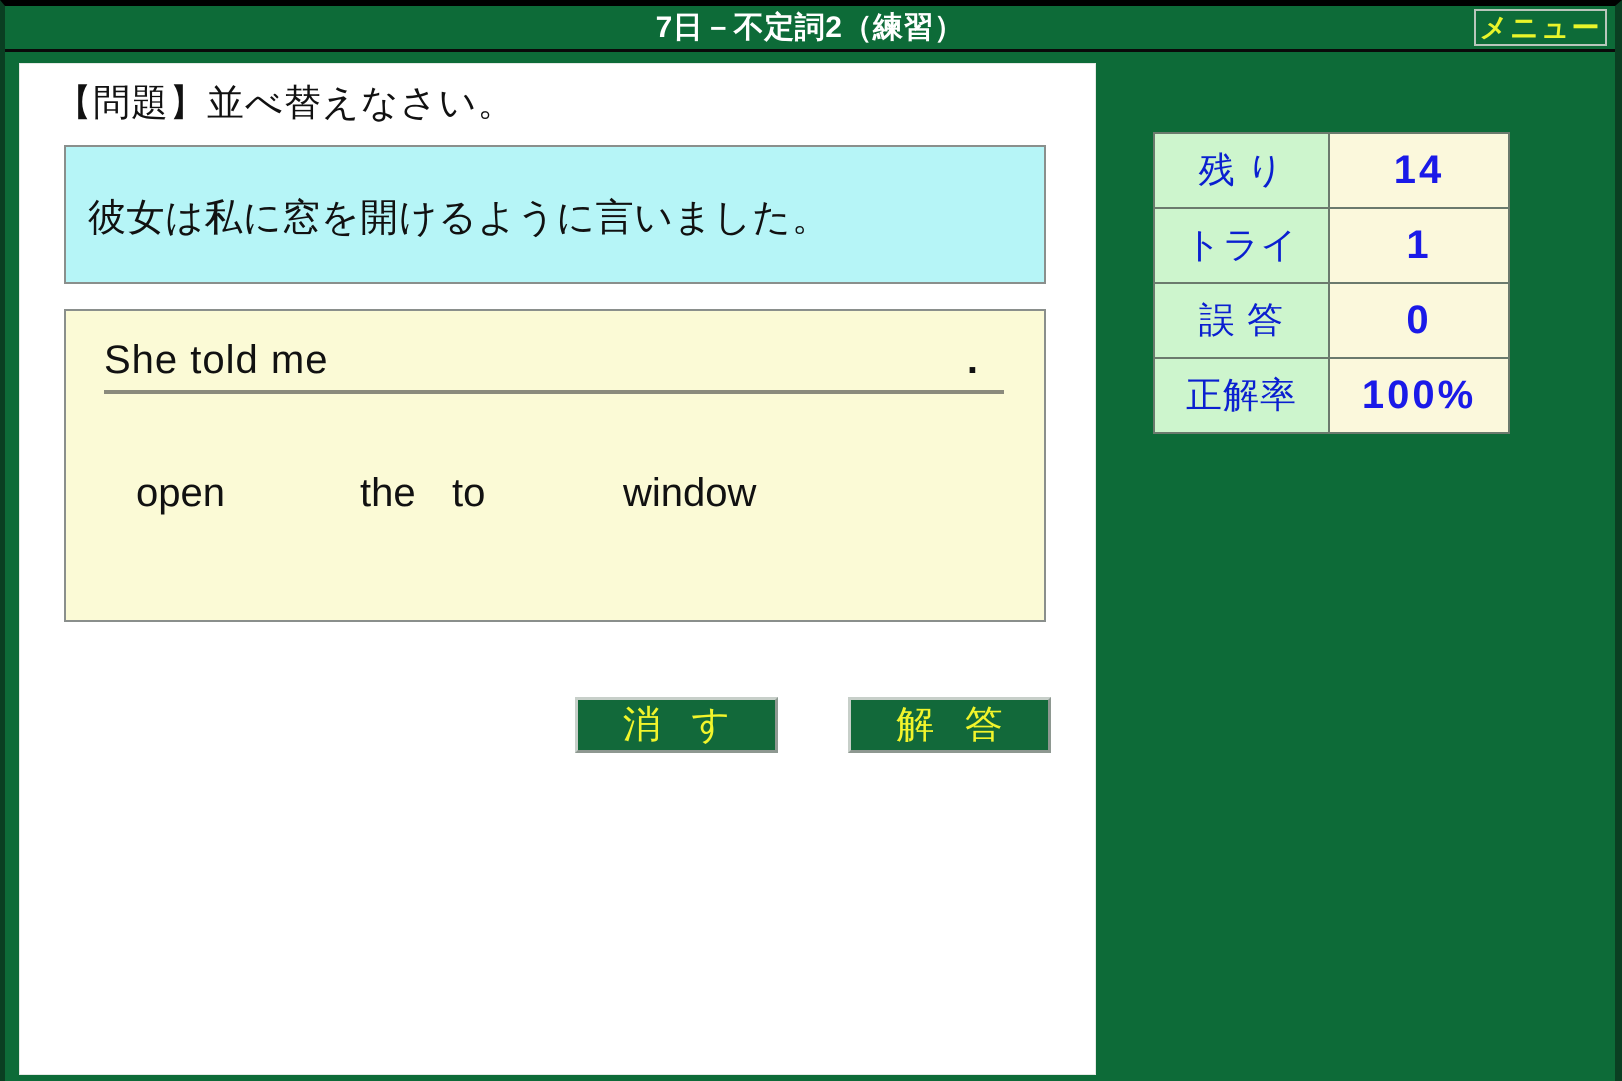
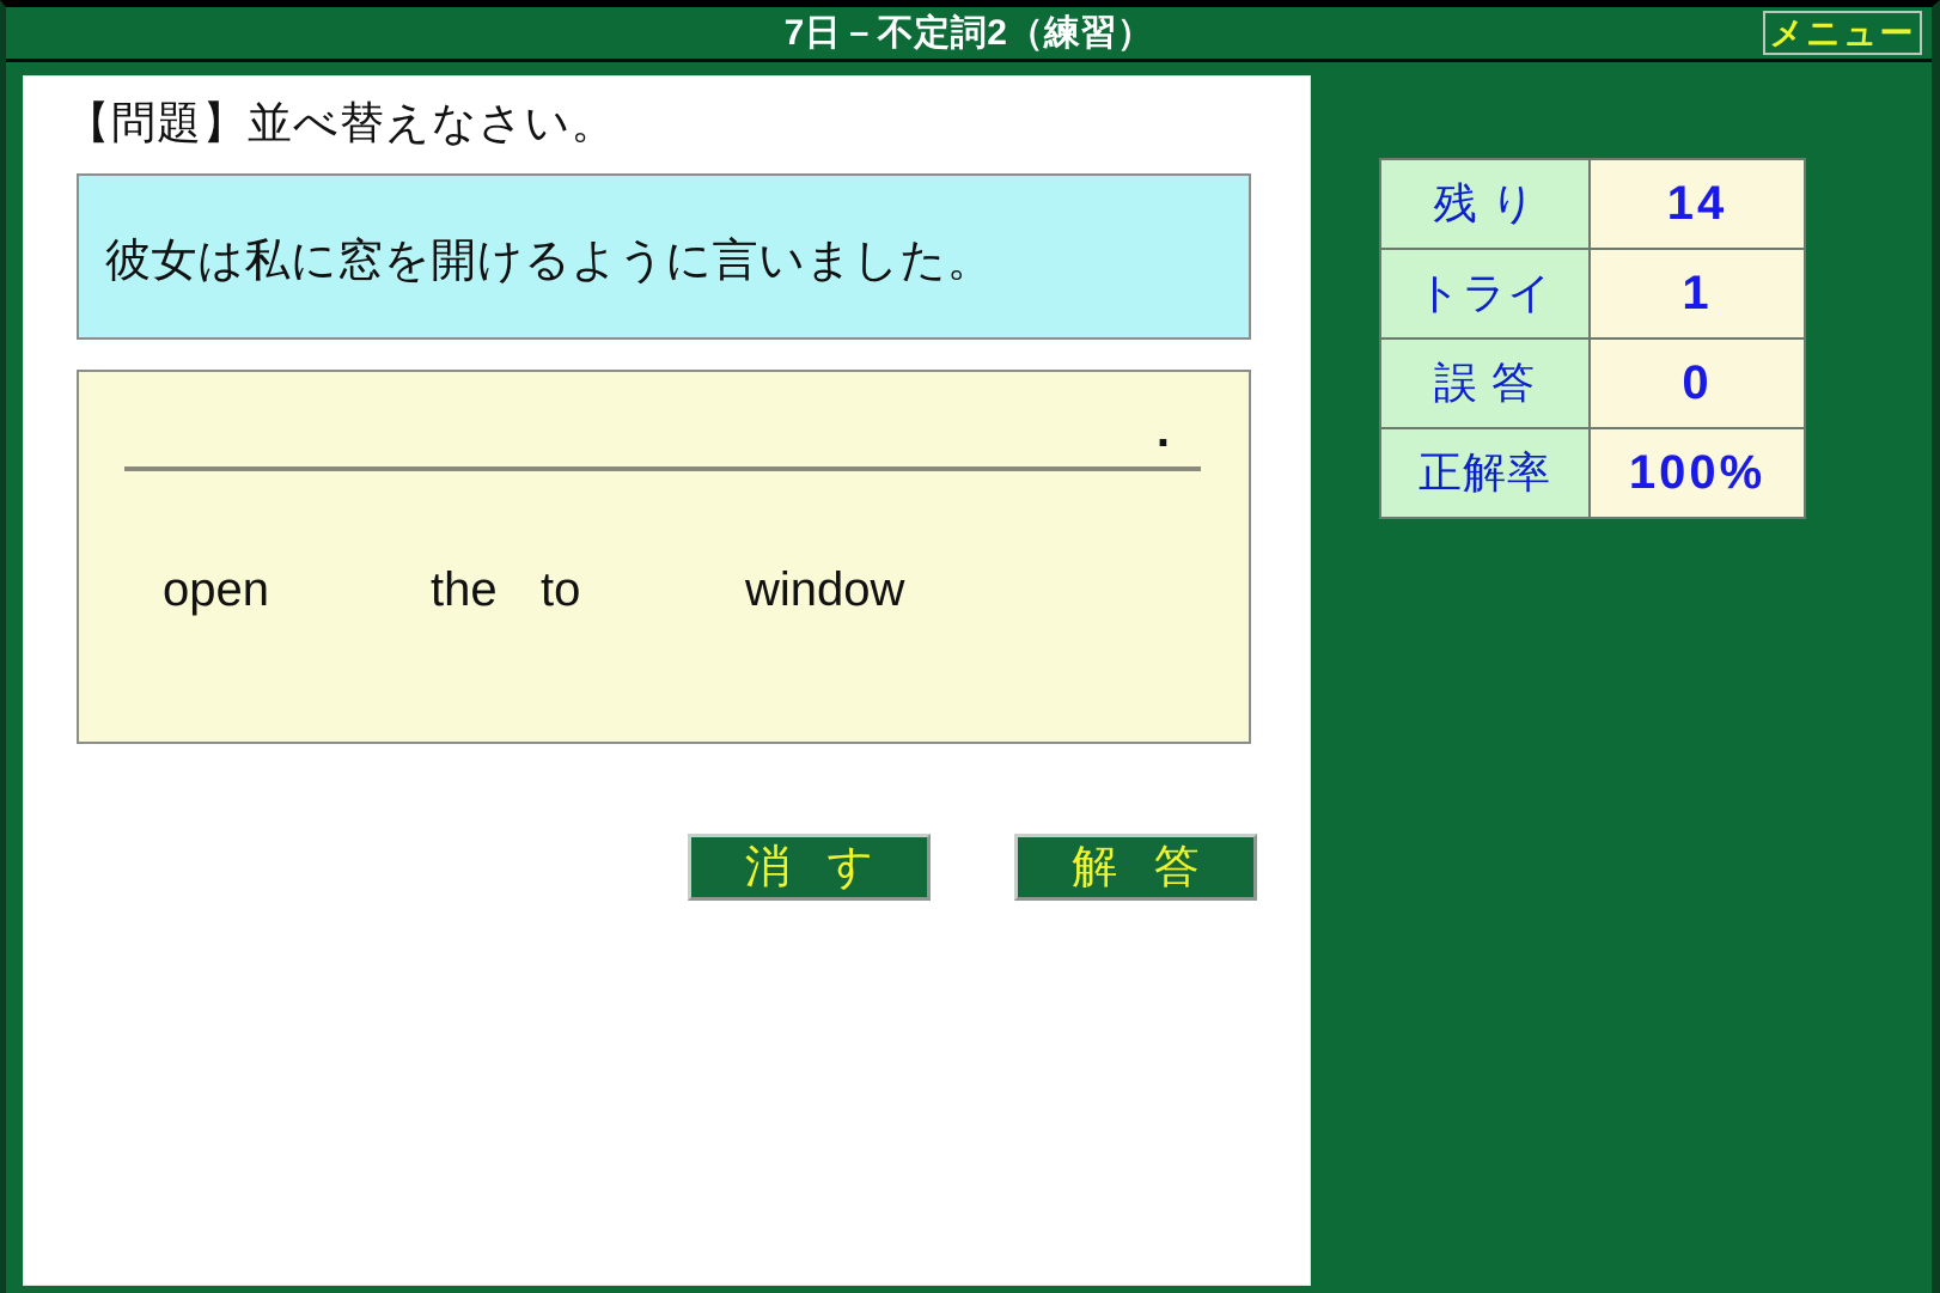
  7日－不定詞2（練習）
  メニュー
  【問題】並べ替えなさい。
  彼女は私に窓を開けるように言いました。
- She told me
  .
  open
  the
  to
  window
  消 す
  解 答
  残 り	14
  トライ	1
  誤 答	0
  正解率	100%
